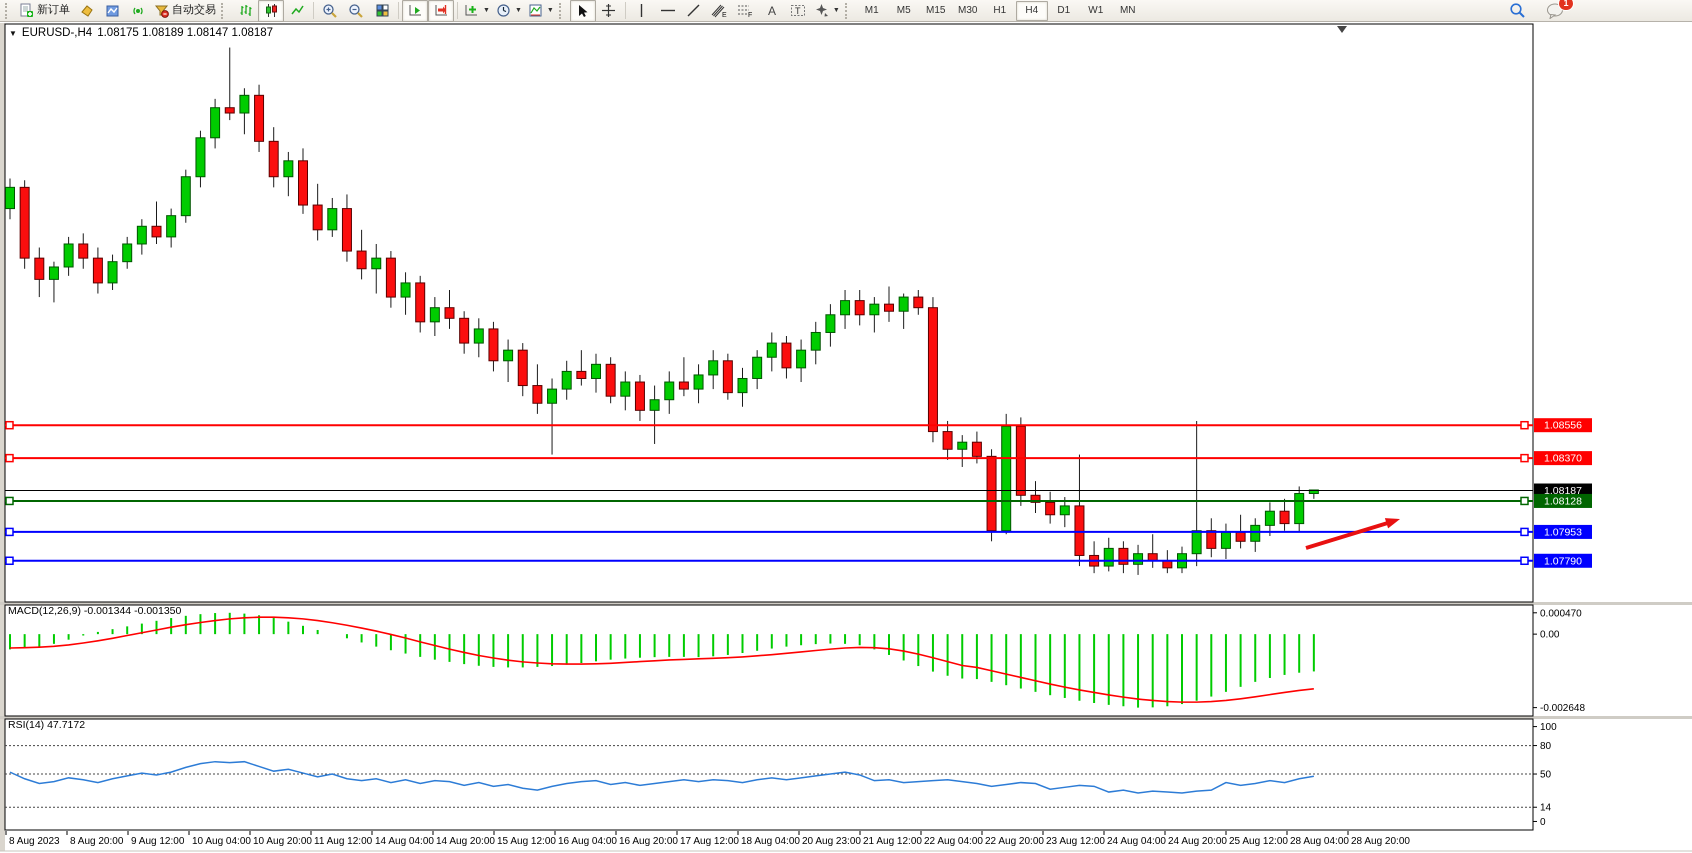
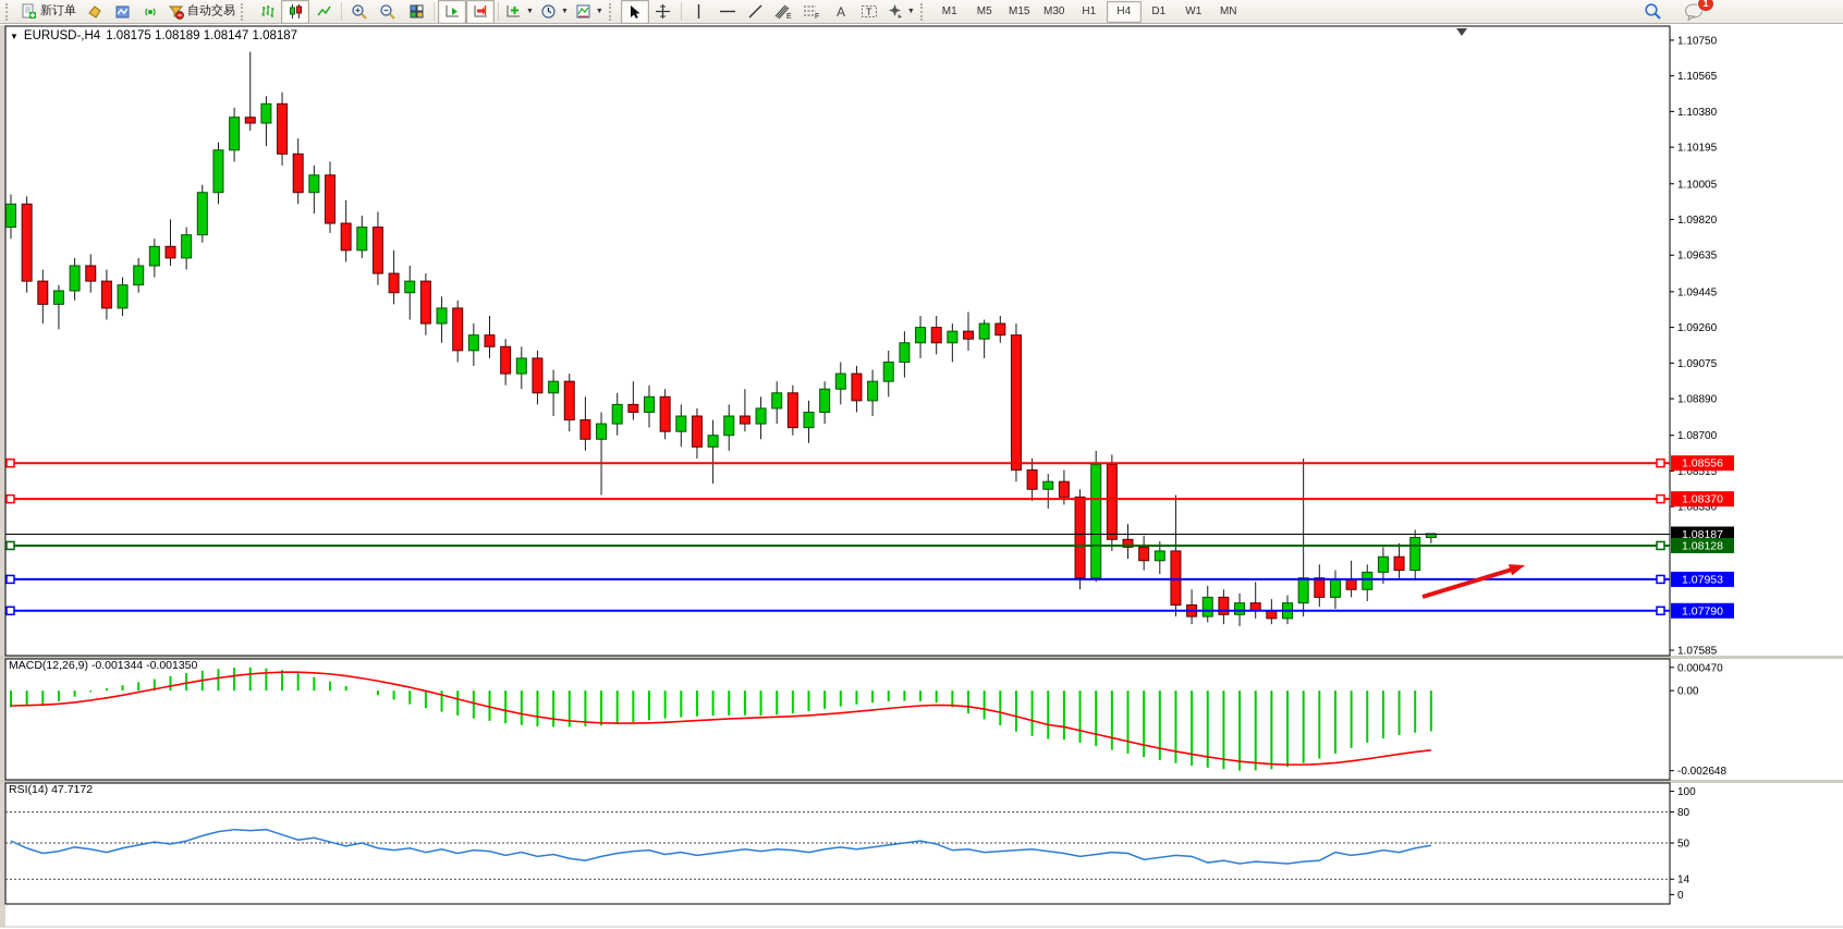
  新订单
  自动交易
  A
  T
  M1
  M5
  M15
  M30
  H1
  H4
  D1
  W1
  MN
  1
+ 1.10750
+ 1.10565
+ 1.10380
+ 1.10195
+ 1.10005
+ 1.09820
+ 1.09635
+ 1.09445
+ 1.09260
+ 1.09075
+ 1.08890
+ 1.08700
+ 1.08515
+ 1.08330
+ 1.07585
  1.08556
  1.08370
  1.08187
  1.08128
  1.07953
  1.07790
  0.000470
  0.00
  -0.002648
  100
  80
  50
  14
  0
- 8 Aug 2023
- 8 Aug 20:00
- 9 Aug 12:00
- 10 Aug 04:00
- 10 Aug 20:00
- 11 Aug 12:00
- 14 Aug 04:00
- 14 Aug 20:00
- 15 Aug 12:00
- 16 Aug 04:00
- 16 Aug 20:00
- 17 Aug 12:00
- 18 Aug 04:00
- 20 Aug 23:00
- 21 Aug 12:00
- 22 Aug 04:00
- 22 Aug 20:00
- 23 Aug 12:00
- 24 Aug 04:00
- 24 Aug 20:00
- 25 Aug 12:00
- 28 Aug 04:00
- 28 Aug 20:00
  ▼
  EURUSD-,H4
  1.08175 1.08189 1.08147 1.08187
  MACD(12,26,9) -0.001344 -0.001350
  RSI(14) 47.7172
